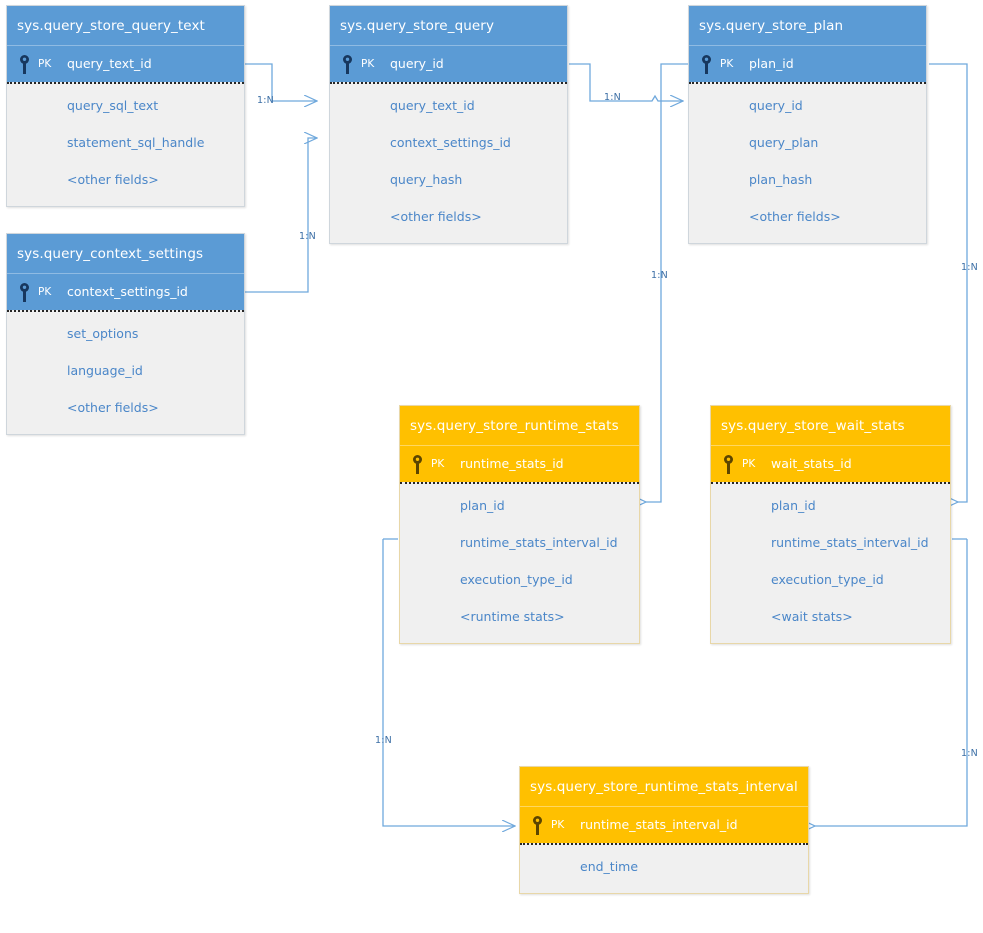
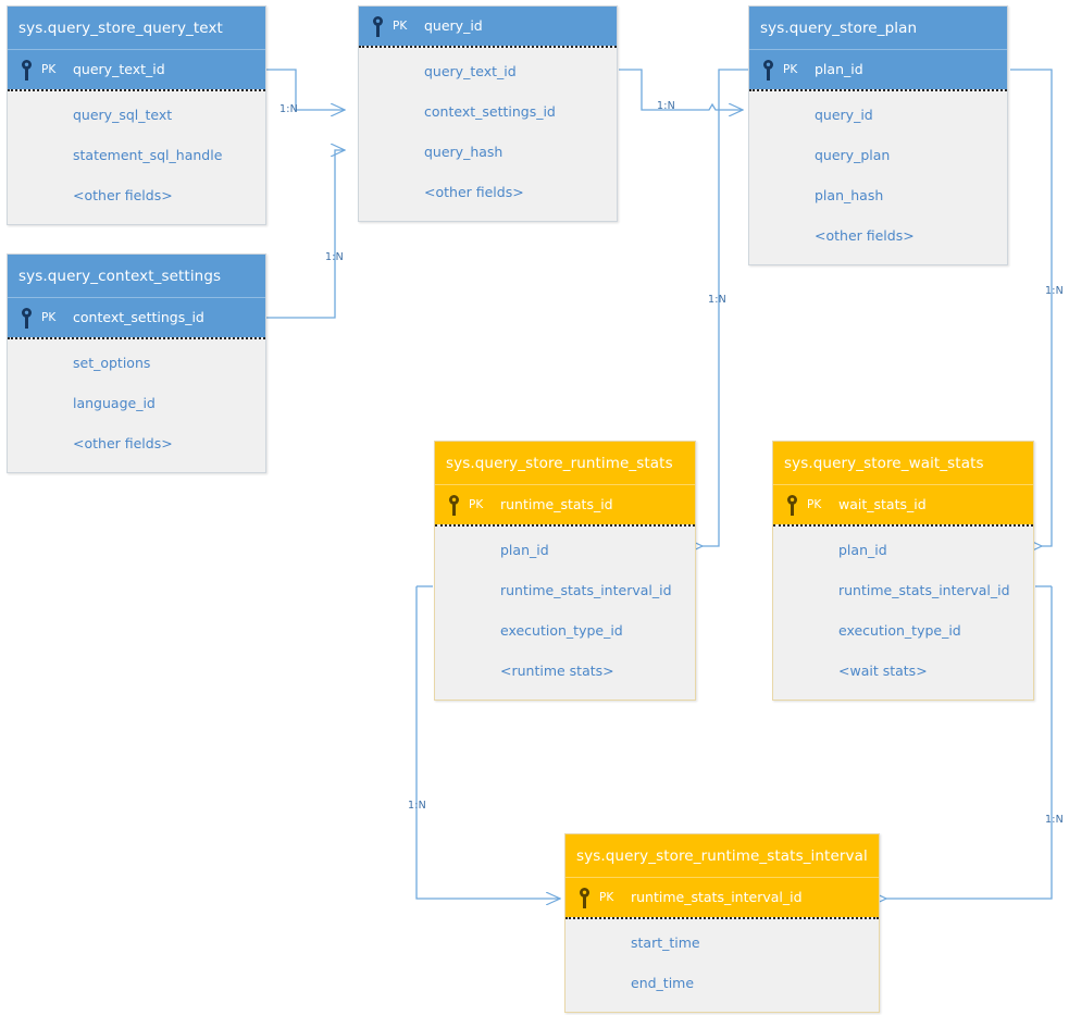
  1:N
  1:N
  1:N
  1:N
  1:N
  1:N
  1:N
  sys.query_store_query_text
  PK
  query_text_id
  query_sql_text
  statement_sql_handle
  <other fields>
  sys.query_context_settings
  PK
  context_settings_id
  set_options
  language_id
  <other fields>
- sys.query_store_query
  PK
  query_id
  query_text_id
  context_settings_id
  query_hash
  <other fields>
  sys.query_store_plan
  PK
  plan_id
  query_id
  query_plan
  plan_hash
  <other fields>
  sys.query_store_runtime_stats
  PK
  runtime_stats_id
  plan_id
  runtime_stats_interval_id
  execution_type_id
  <runtime stats>
  sys.query_store_wait_stats
  PK
  wait_stats_id
  plan_id
  runtime_stats_interval_id
  execution_type_id
  <wait stats>
  sys.query_store_runtime_stats_interval
  PK
  runtime_stats_interval_id
+ start_time
  end_time
